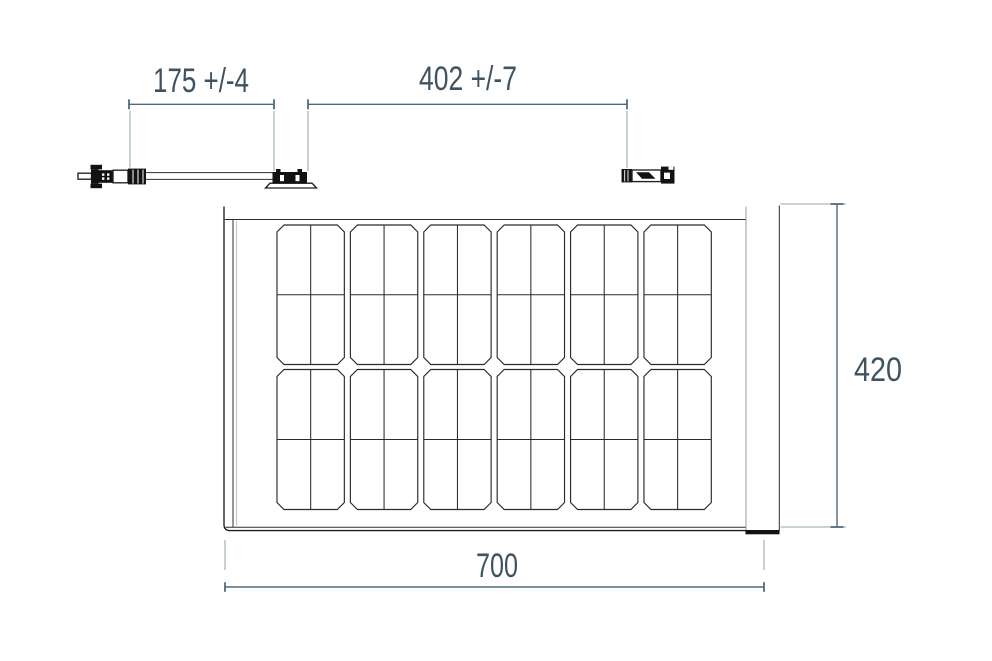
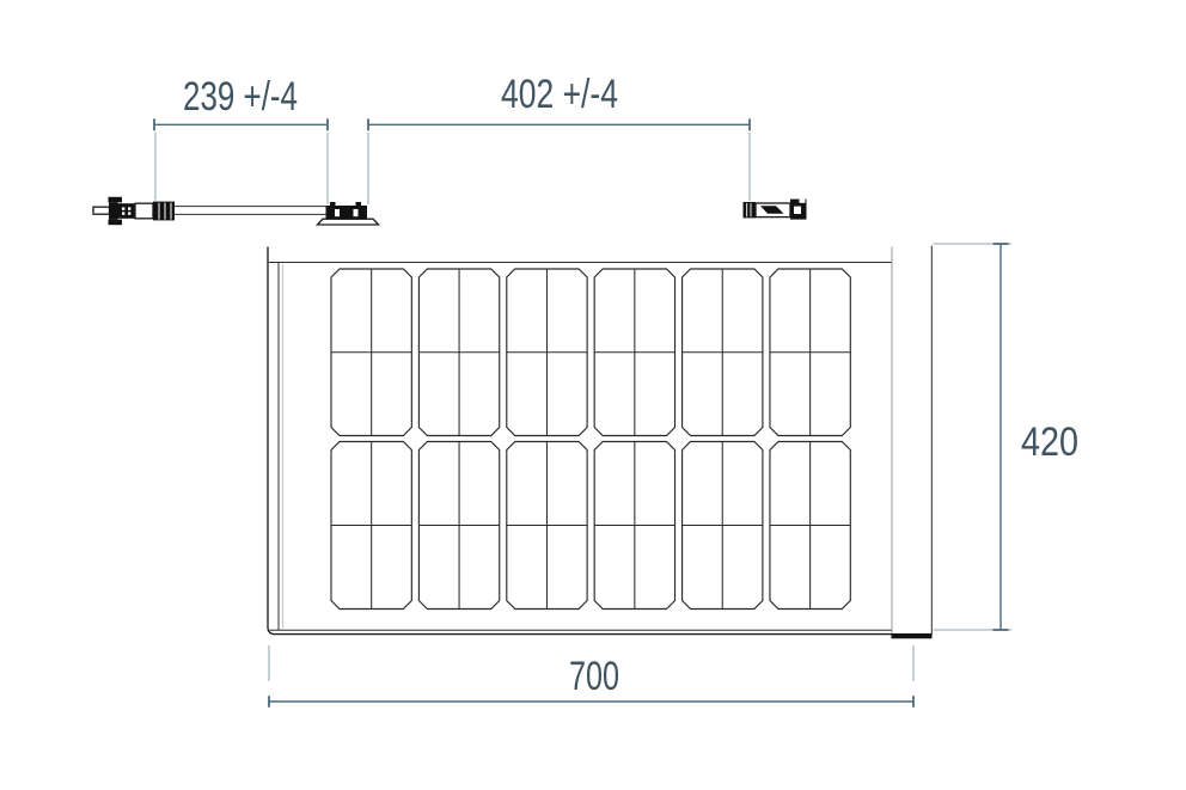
- 175 +/-4
+ 239 +/-4
- 402 +/-7
+ 402 +/-4
  420
  700
